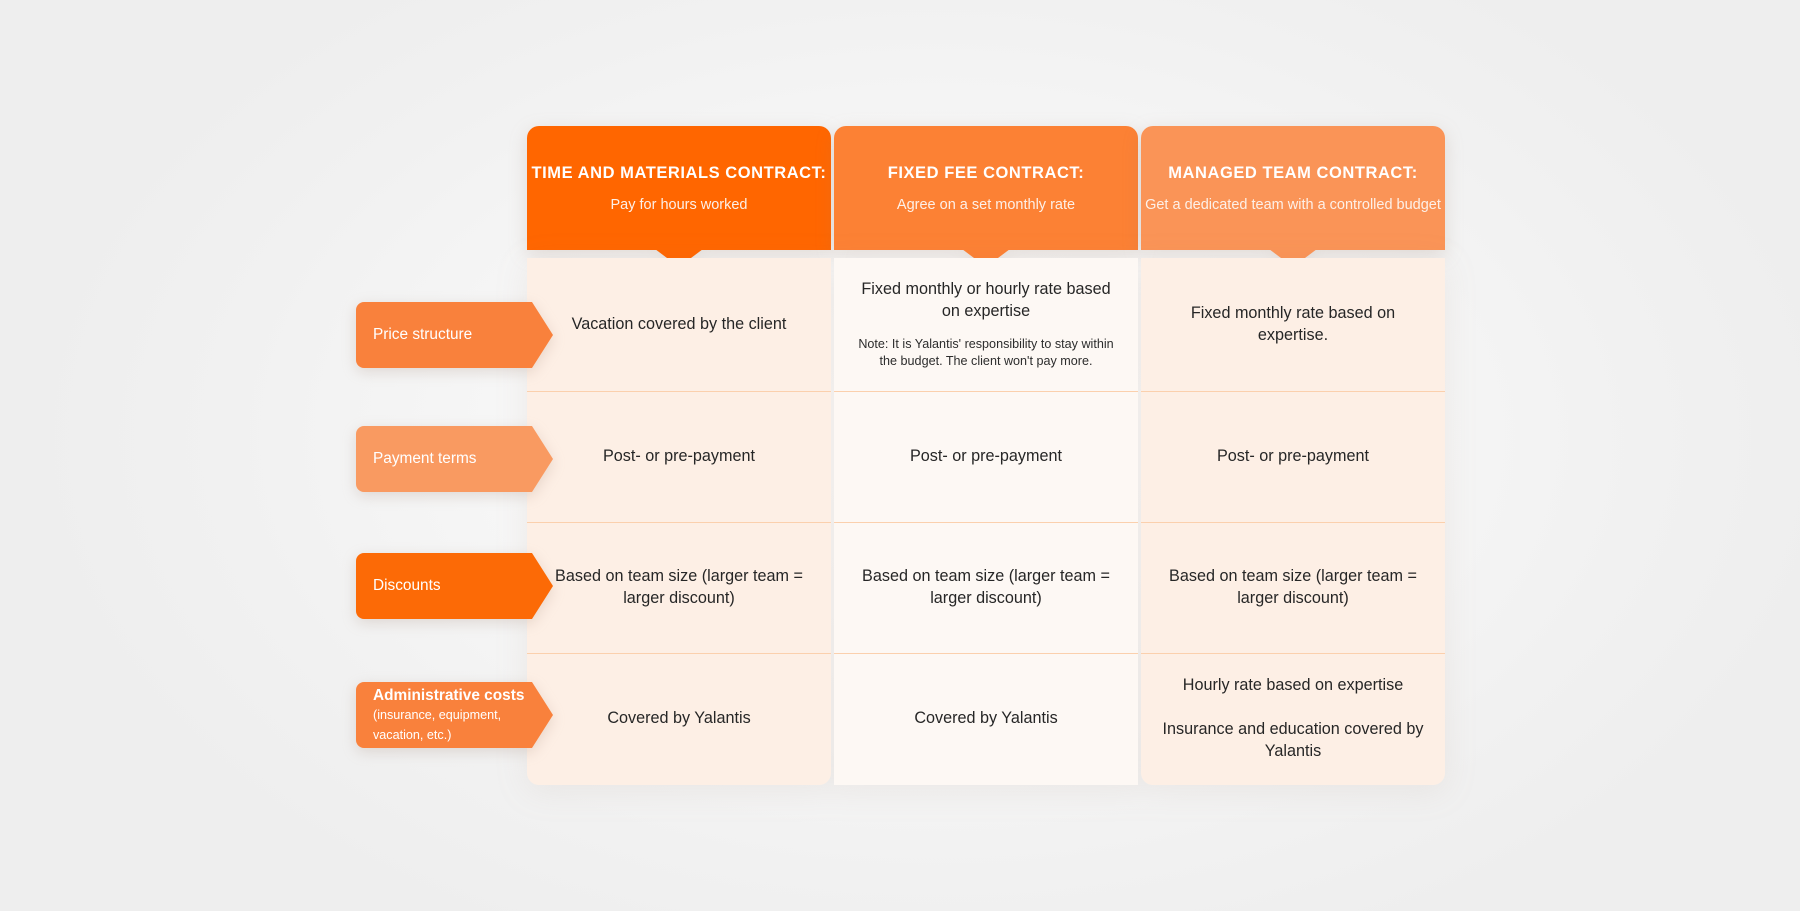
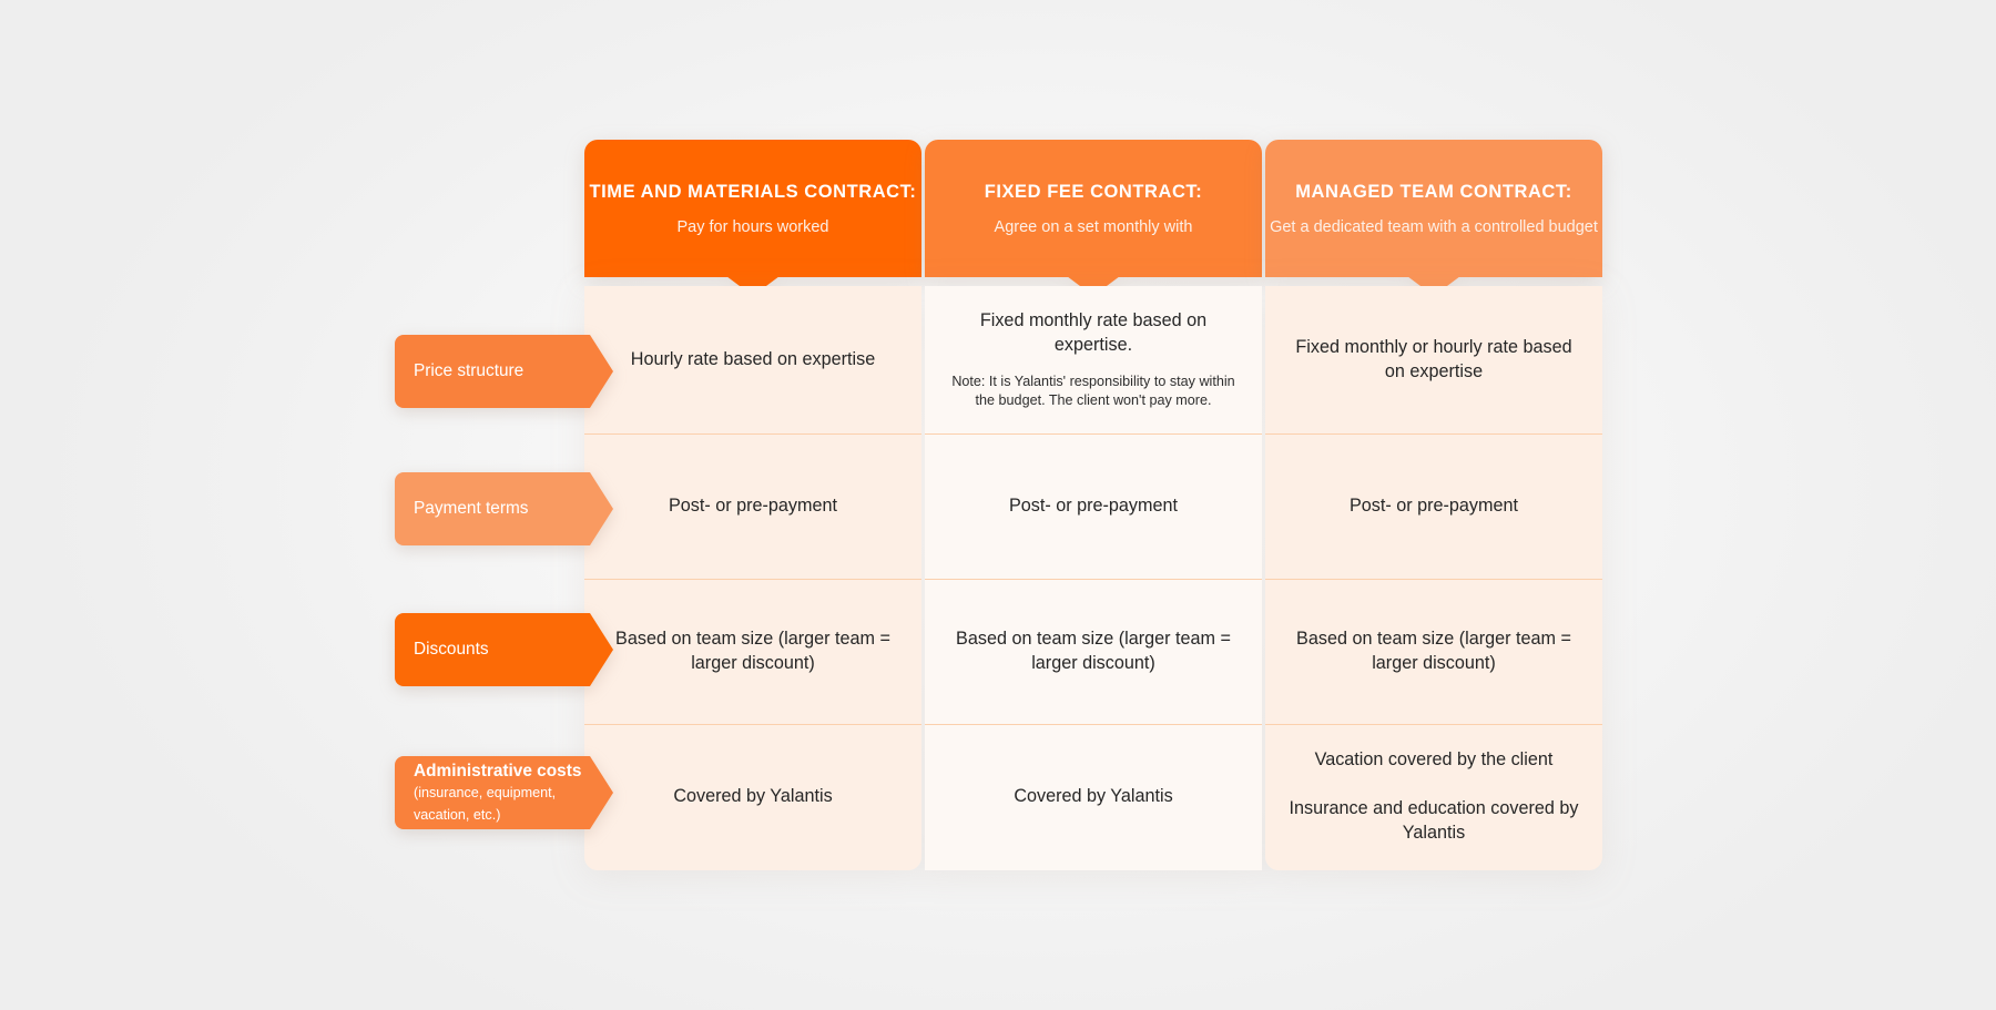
  TIME AND MATERIALS CONTRACT:
  Pay for hours worked
  FIXED FEE CONTRACT:
- Agree on a set monthly rate
+ Agree on a set monthly with
  MANAGED TEAM CONTRACT:
  Get a dedicated team with a controlled budget
- Vacation covered by the client
+ Hourly rate based on expertise
  Post- or pre-payment
  Based on team size (larger team = larger discount)
  Covered by Yalantis
- Fixed monthly or hourly rate based on expertise
+ Fixed monthly rate based on expertise.
  Note: It is Yalantis' responsibility to stay within the budget. The client won't pay more.
  Post- or pre-payment
  Based on team size (larger team = larger discount)
  Covered by Yalantis
- Fixed monthly rate based on expertise.
+ Fixed monthly or hourly rate based on expertise
  Post- or pre-payment
  Based on team size (larger team = larger discount)
- Hourly rate based on expertise
+ Vacation covered by the client
  Insurance and education covered by Yalantis
  Price structure
  Payment terms
  Discounts
  Administrative costs (insurance, equipment, vacation, etc.)
